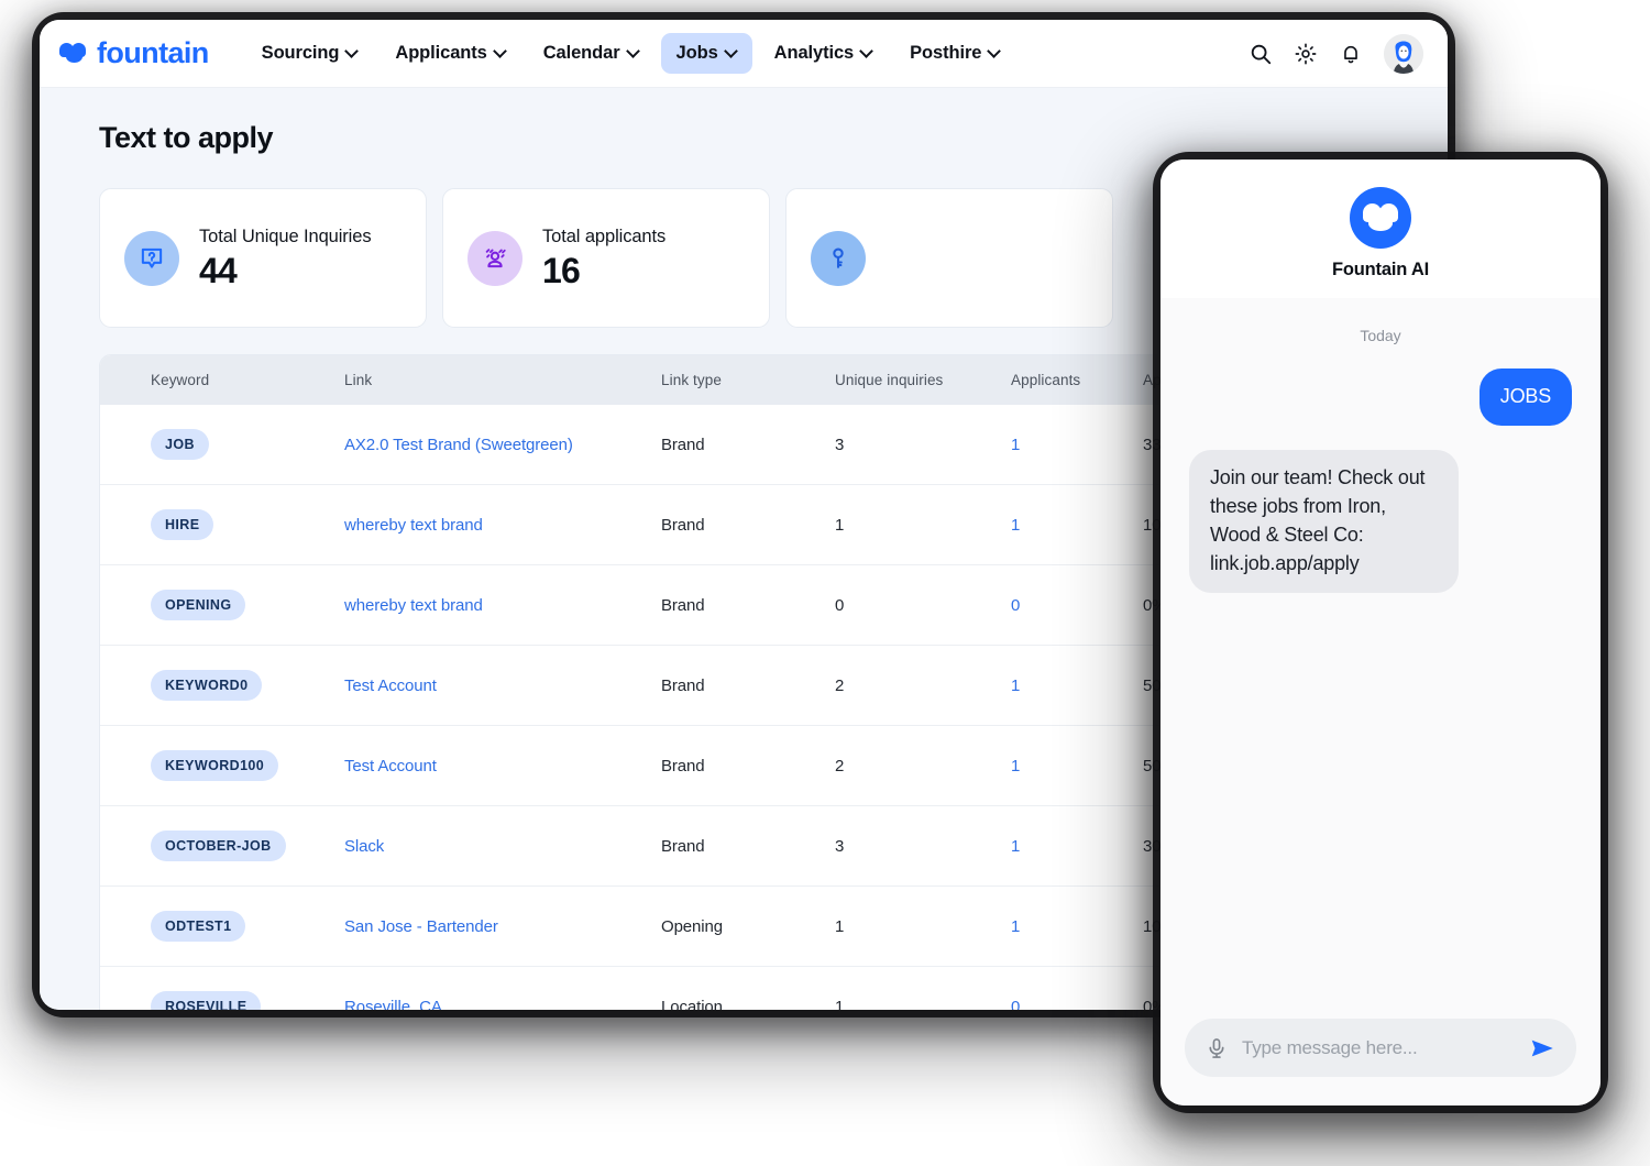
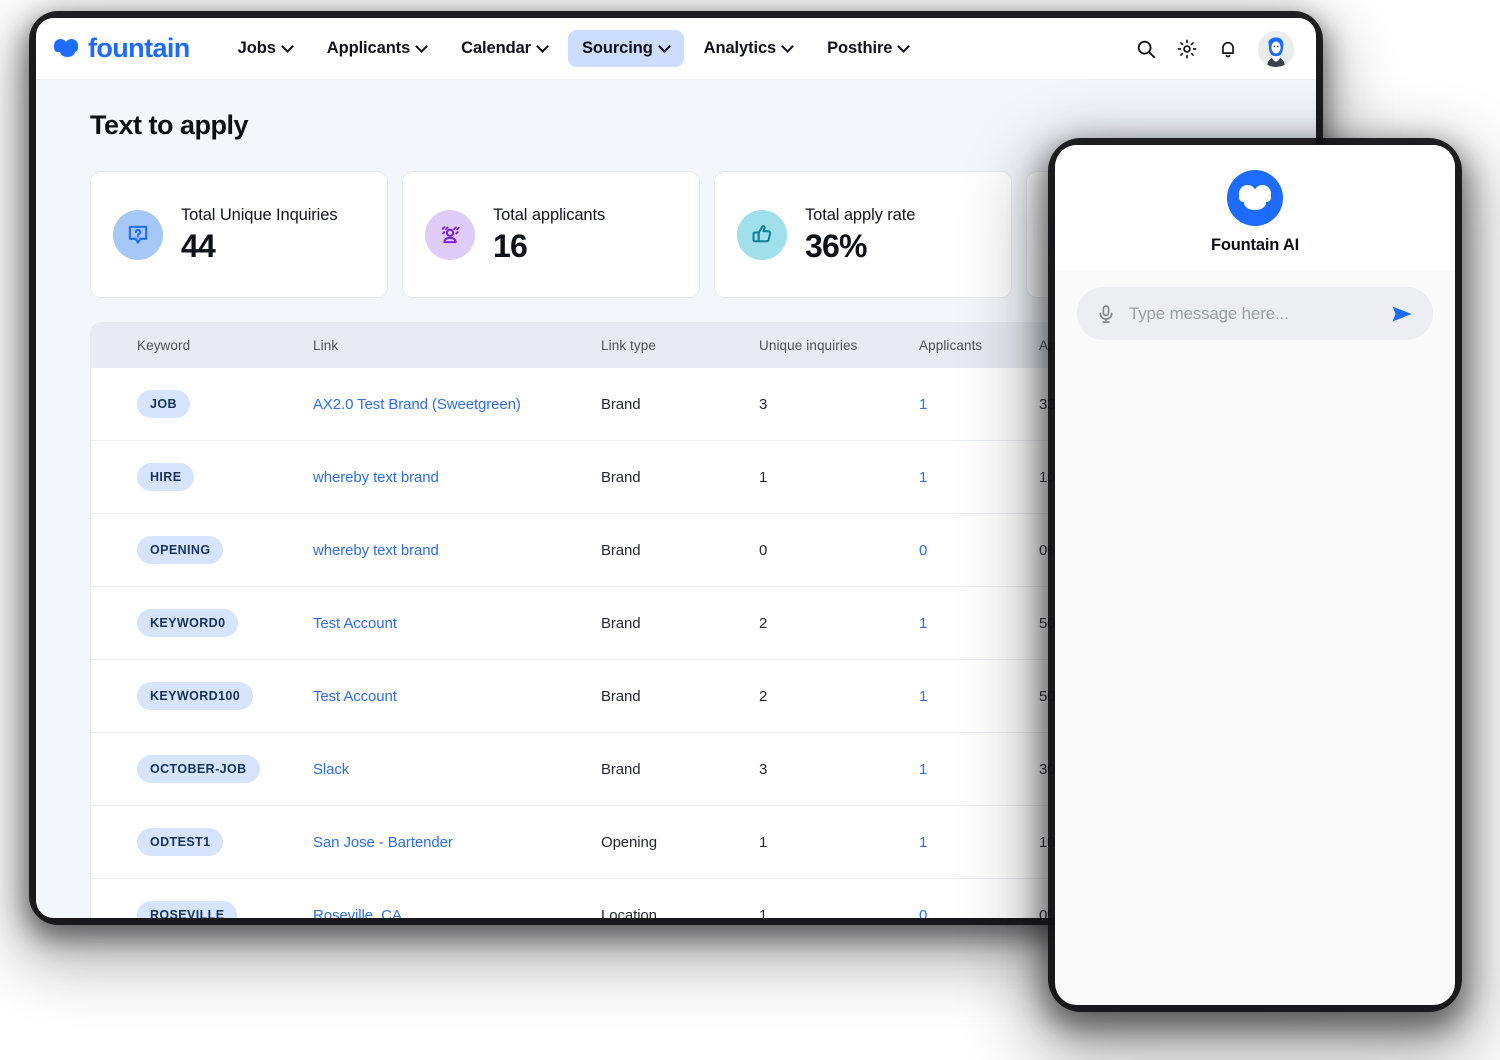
  fountain
- Sourcing
+ Jobs
  Applicants
  Calendar
- Jobs
+ Sourcing
  Analytics
  Posthire
  Text to apply
  Total Unique Inquiries
  44
  Total applicants
  16
+ Total apply rate
+ 36%
  Keyword	Link	Link type	Unique inquiries	Applicants	Ap
  JOB	AX2.0 Test Brand (Sweetgreen)	Brand	3	1	33
  HIRE	whereby text brand	Brand	1	1	10
  OPENING	whereby text brand	Brand	0	0	0%
  KEYWORD0	Test Account	Brand	2	1	50
  KEYWORD100	Test Account	Brand	2	1	50
  OCTOBER-JOB	Slack	Brand	3	1	30
  ODTEST1	San Jose - Bartender	Opening	1	1	10
  ROSEVILLE	Roseville, CA	Location	1	0	0%
  Fountain AI
- Today
- JOBS
- Join our team! Check out these jobs from Iron, Wood & Steel Co: link.job.app/apply
  Type message here...
